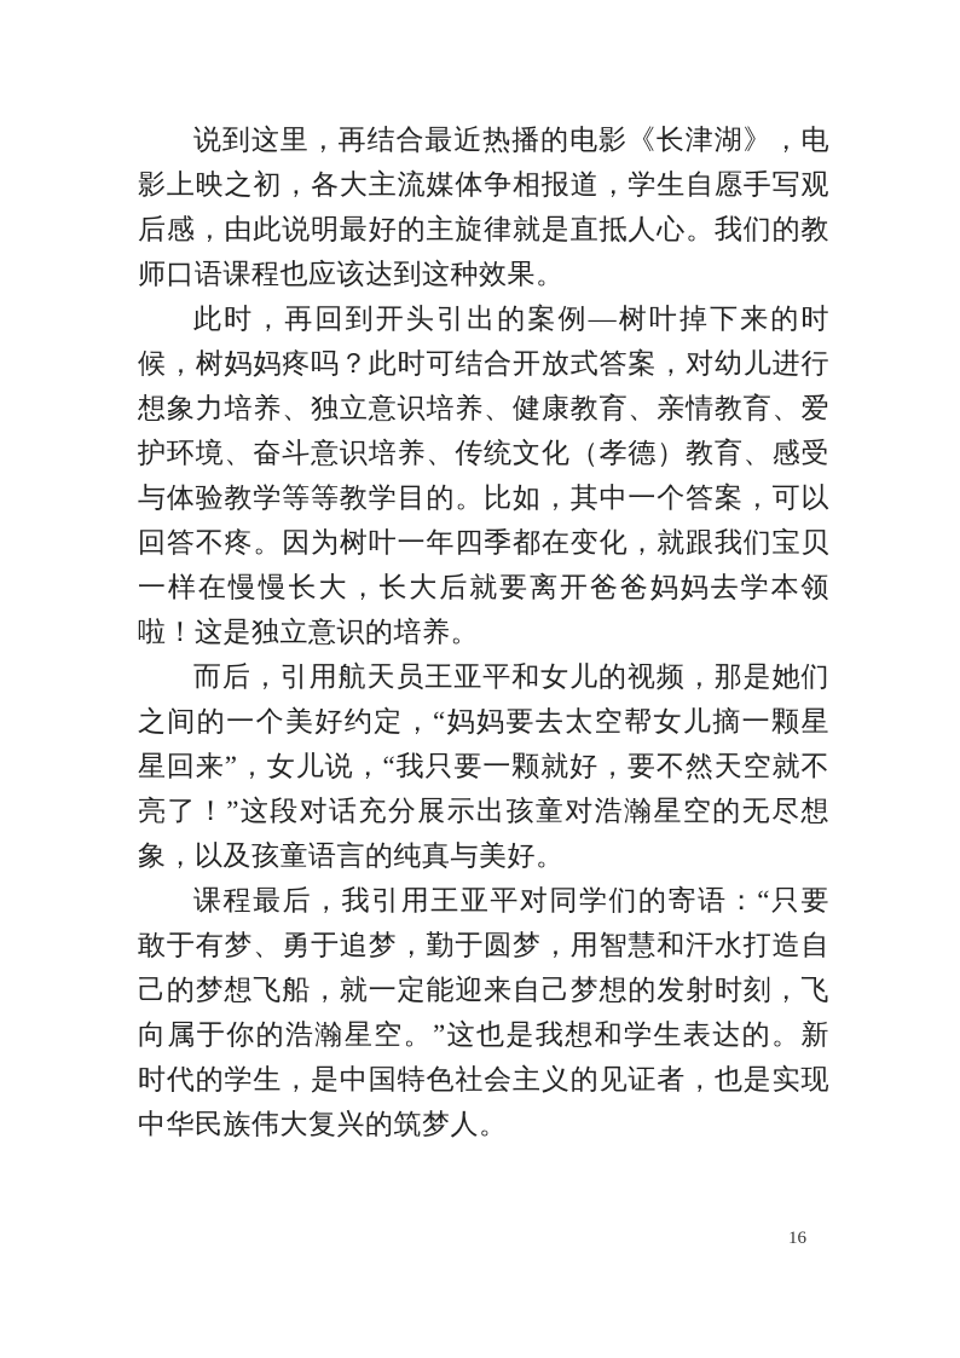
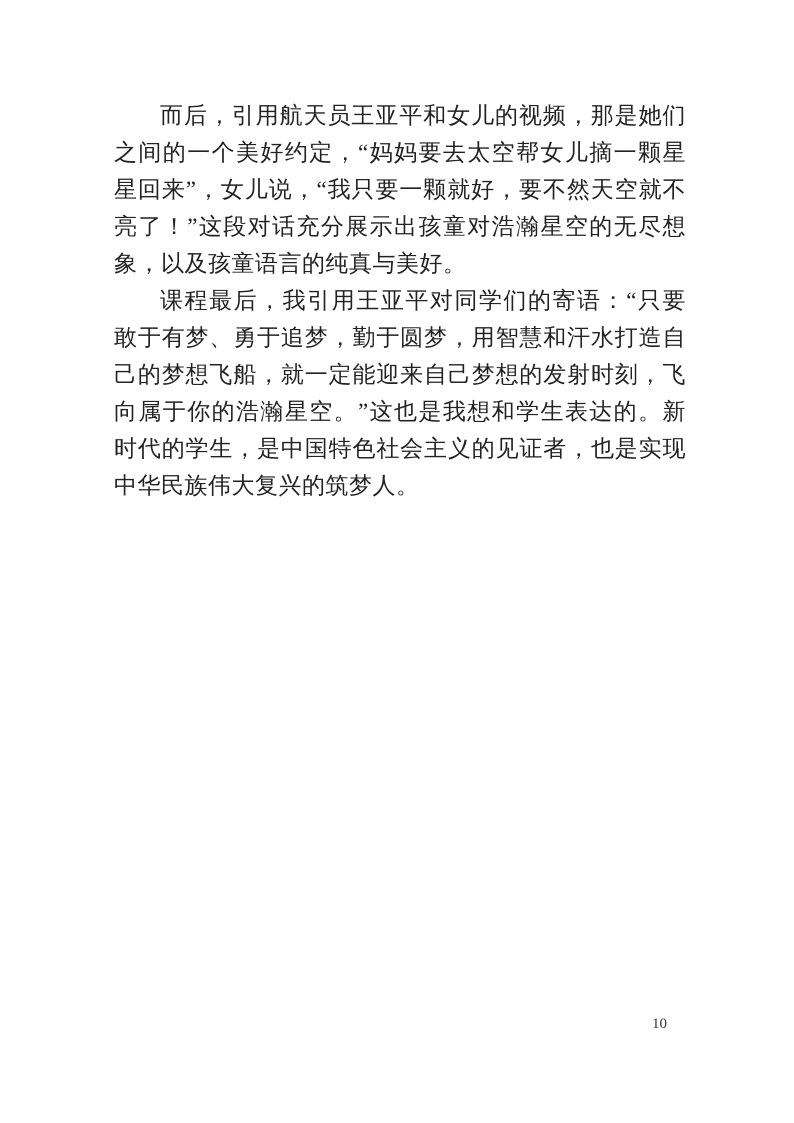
- 说到这里，再结合最近热播的电影《长津湖》，电影上映之初，各大主流媒体争相报道，学生自愿手写观后感，由此说明最好的主旋律就是直抵人心。我们的教师口语课程也应该达到这种效果。
- 此时，再回到开头引出的案例—树叶掉下来的时候，树妈妈疼吗？此时可结合开放式答案，对幼儿进行想象力培养、独立意识培养、健康教育、亲情教育、爱护环境、奋斗意识培养、传统文化（孝德）教育、感受与体验教学等等教学目的。比如，其中一个答案，可以回答不疼。因为树叶一年四季都在变化，就跟我们宝贝一样在慢慢长大，长大后就要离开爸爸妈妈去学本领啦！这是独立意识的培养。
  而后，引用航天员王亚平和女儿的视频，那是她们之间的一个美好约定，“妈妈要去太空帮女儿摘一颗星星回来”，女儿说，“我只要一颗就好，要不然天空就不亮了！”这段对话充分展示出孩童对浩瀚星空的无尽想象，以及孩童语言的纯真与美好。
  课程最后，我引用王亚平对同学们的寄语：“只要敢于有梦、勇于追梦，勤于圆梦，用智慧和汗水打造自己的梦想飞船，就一定能迎来自己梦想的发射时刻，飞向属于你的浩瀚星空。”这也是我想和学生表达的。新时代的学生，是中国特色社会主义的见证者，也是实现中华民族伟大复兴的筑梦人。
- 16
+ 10
